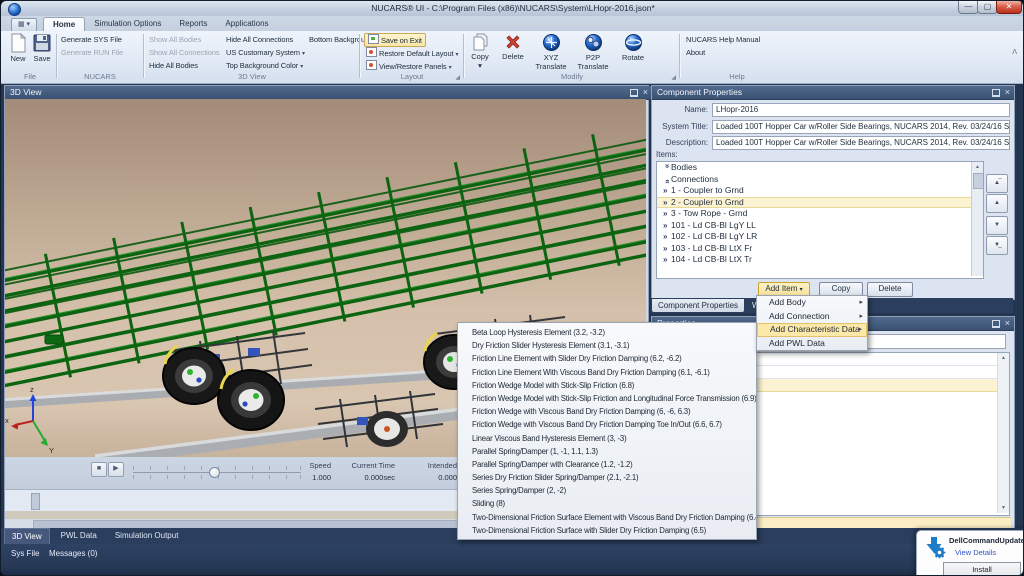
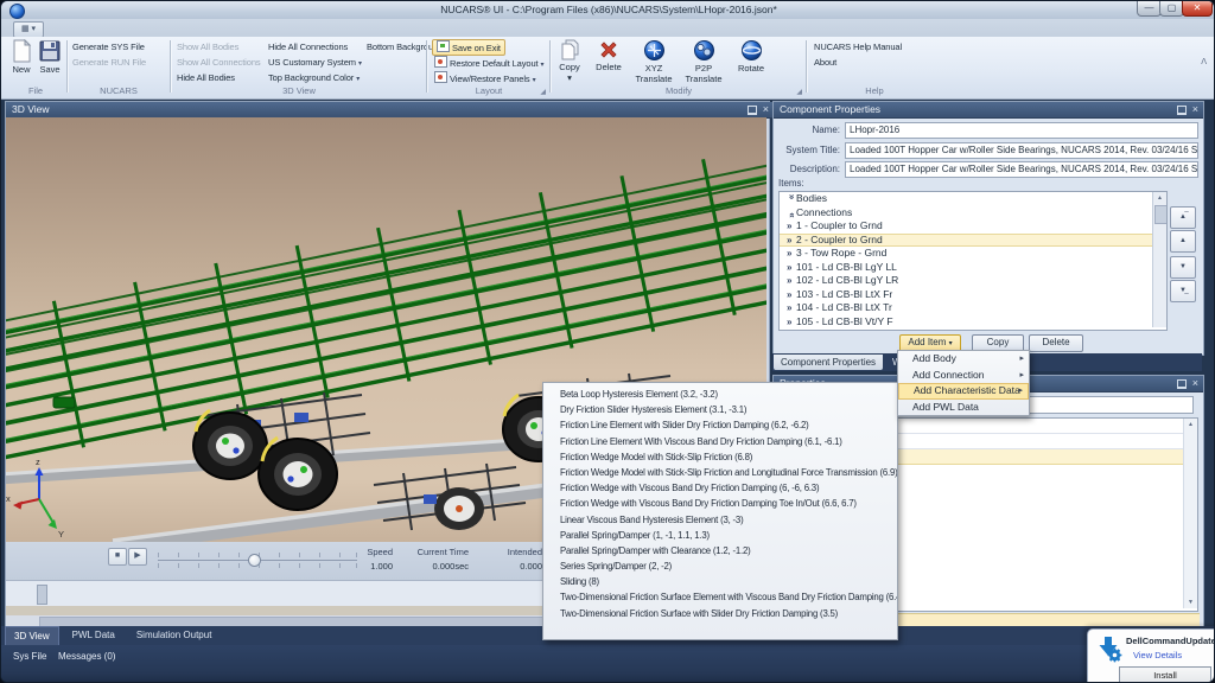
  NUCARS® UI - C:\Program Files (x86)\NUCARS\System\LHopr-2016.json*
  —
  ▢
  ✕
- Home
- Simulation Options
- Reports
- Applications
  New
  Save
  File
  Generate SYS File
  Generate RUN File
  NUCARS
  Show All Bodies
  Show All Connections
  Hide All Bodies
  Hide All Connections
  US Customary System
  Top Background Color
  3D View
  Save on Exit
  Restore Default Layout
  View/Restore Panels
  Layout
  Copy
  ▾
  Delete
  XYZ
  Translate
  P2P
  Translate
  Rotate
  Modify
  NUCARS Help Manual
  About
  Help
  3D View
  ×
  z
  x
  Y
  Speed
  1.000
  Current Time
  0.000sec
  Intended
  0.000
  Component Properties
  ×
  Name:
  LHopr-2016
  System Title:
  Loaded 100T Hopper Car w/Roller Side Bearings, NUCARS 2014, Rev. 03/24/16 S
  Description:
  Loaded 100T Hopper Car w/Roller Side Bearings, NUCARS 2014, Rev. 03/24/16 S
  Items:
  Bodies
  Connections
  » 1 - Coupler to Grnd
  » 2 - Coupler to Grnd
  » 3 - Tow Rope - Grnd
  » 101 - Ld CB-Bl LgY LL
  » 102 - Ld CB-Bl LgY LR
  » 103 - Ld CB-Bl LtX Fr
  » 104 - Ld CB-Bl LtX Tr
+ » 105 - Ld CB-Bl Vt/Y F
  Add Item
  Copy
  Delete
  Component Properties
  ×
  3D View
  PWL Data
  Simulation Output
  Sys File
  Messages (0)
  Add Body
  Add Connection
  Add Characteristic Data
  Add PWL Data
  Beta Loop Hysteresis Element (3.2, -3.2)
  Dry Friction Slider Hysteresis Element (3.1, -3.1)
  Friction Line Element with Slider Dry Friction Damping (6.2, -6.2)
  Friction Line Element With Viscous Band Dry Friction Damping (6.1, -6.1)
  Friction Wedge Model with Stick-Slip Friction (6.8)
  Friction Wedge Model with Stick-Slip Friction and Longitudinal Force Transmission (6.9)
  Friction Wedge with Viscous Band Dry Friction Damping (6, -6, 6.3)
  Friction Wedge with Viscous Band Dry Friction Damping Toe In/Out (6.6, 6.7)
  Linear Viscous Band Hysteresis Element (3, -3)
  Parallel Spring/Damper (1, -1, 1.1, 1.3)
  Parallel Spring/Damper with Clearance (1.2, -1.2)
- Series Dry Friction Slider Spring/Damper (2.1, -2.1)
  Series Spring/Damper (2, -2)
  Sliding (8)
  Two-Dimensional Friction Surface Element with Viscous Band Dry Friction Damping (6.
- Two-Dimensional Friction Surface with Slider Dry Friction Damping (6.5)
+ Two-Dimensional Friction Surface with Slider Dry Friction Damping (3.5)
  DellCommandUpdate
  View Details
  Install
